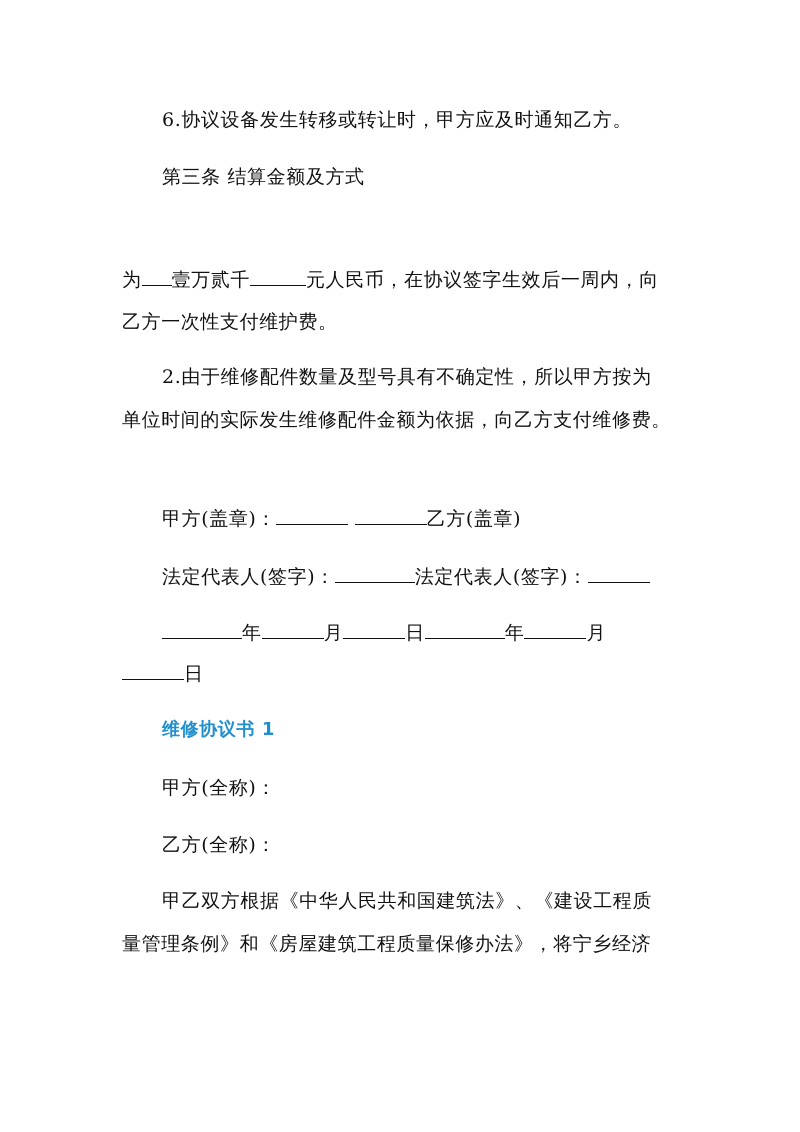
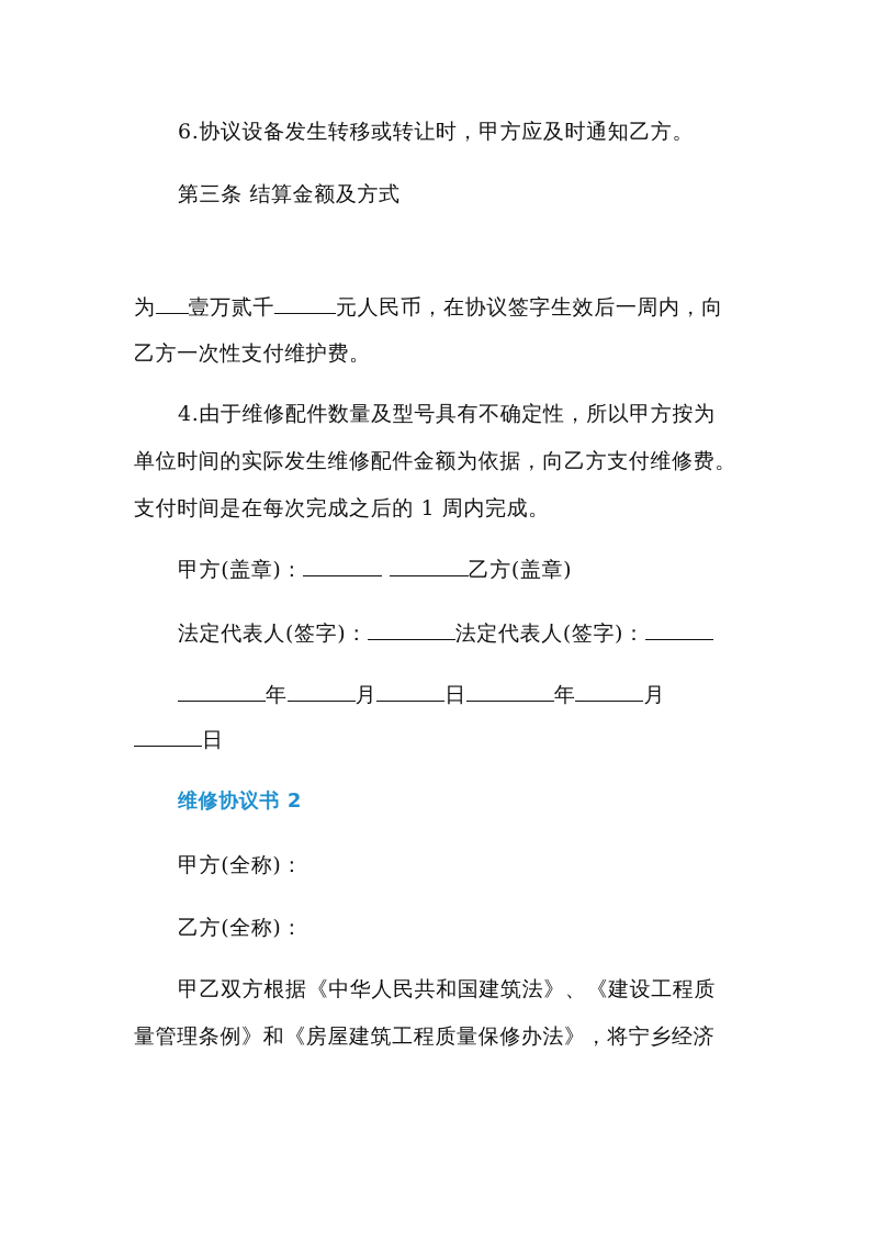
  6.协议设备发生转移或转让时，甲方应及时通知乙方。
  第三条 结算金额及方式
  为 壹万贰千 元人民币，在协议签字生效后一周内，向
  乙方一次性支付维护费。
- 2.由于维修配件数量及型号具有不确定性，所以甲方按为
+ 4.由于维修配件数量及型号具有不确定性，所以甲方按为
  单位时间的实际发生维修配件金额为依据，向乙方支付维修费。
+ 支付时间是在每次完成之后的 1 周内完成。
  甲方(盖章)： 乙方(盖章)
  法定代表人(签字)： 法定代表人(签字)：
  年 月 日 年 月
  日
- 维修协议书 1
+ 维修协议书 2
  甲方(全称)：
  乙方(全称)：
  甲乙双方根据《中华人民共和国建筑法》、《建设工程质
  量管理条例》和《房屋建筑工程质量保修办法》，将宁乡经济
